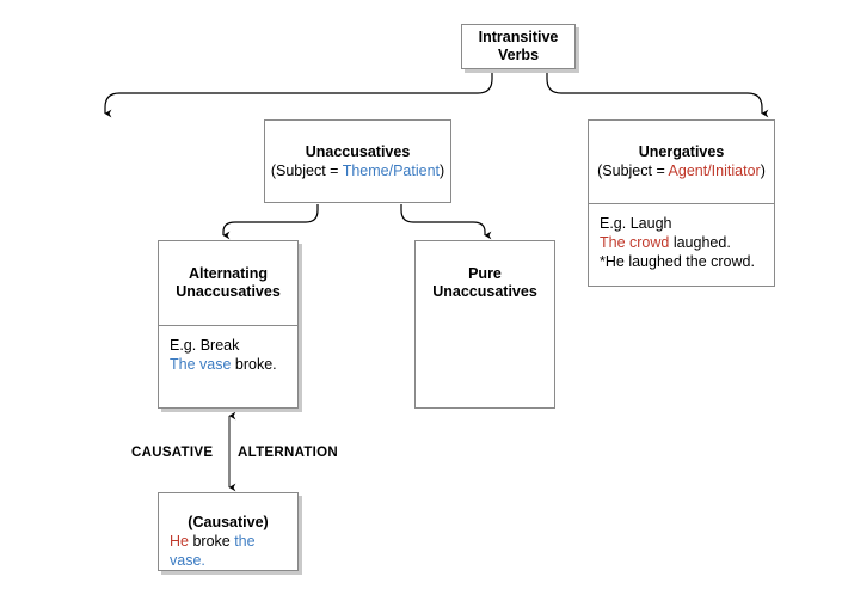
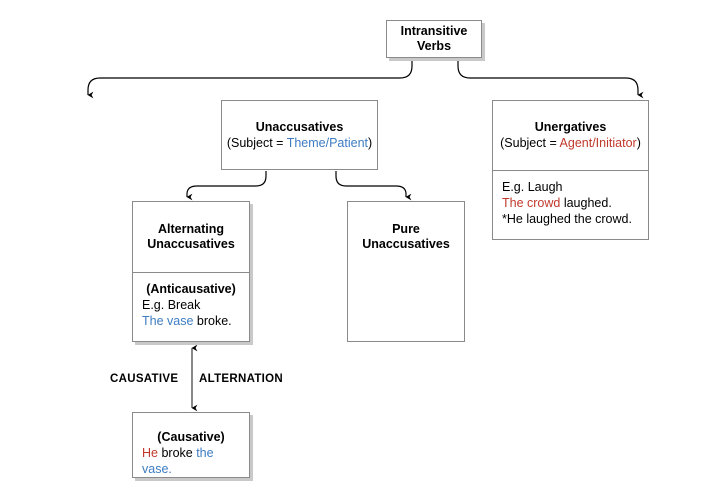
  Intransitive
  Verbs
  Unaccusatives
  (Subject = Theme/Patient)
  Unergatives
  (Subject = Agent/Initiator)
  E.g. Laugh
  The crowd laughed.
  *He laughed the crowd.
  Alternating
  Unaccusatives
+ (Anticausative)
  E.g. Break
  The vase broke.
  Pure
  Unaccusatives
  (Causative)
  He broke the vase.
  CAUSATIVE
  ALTERNATION
